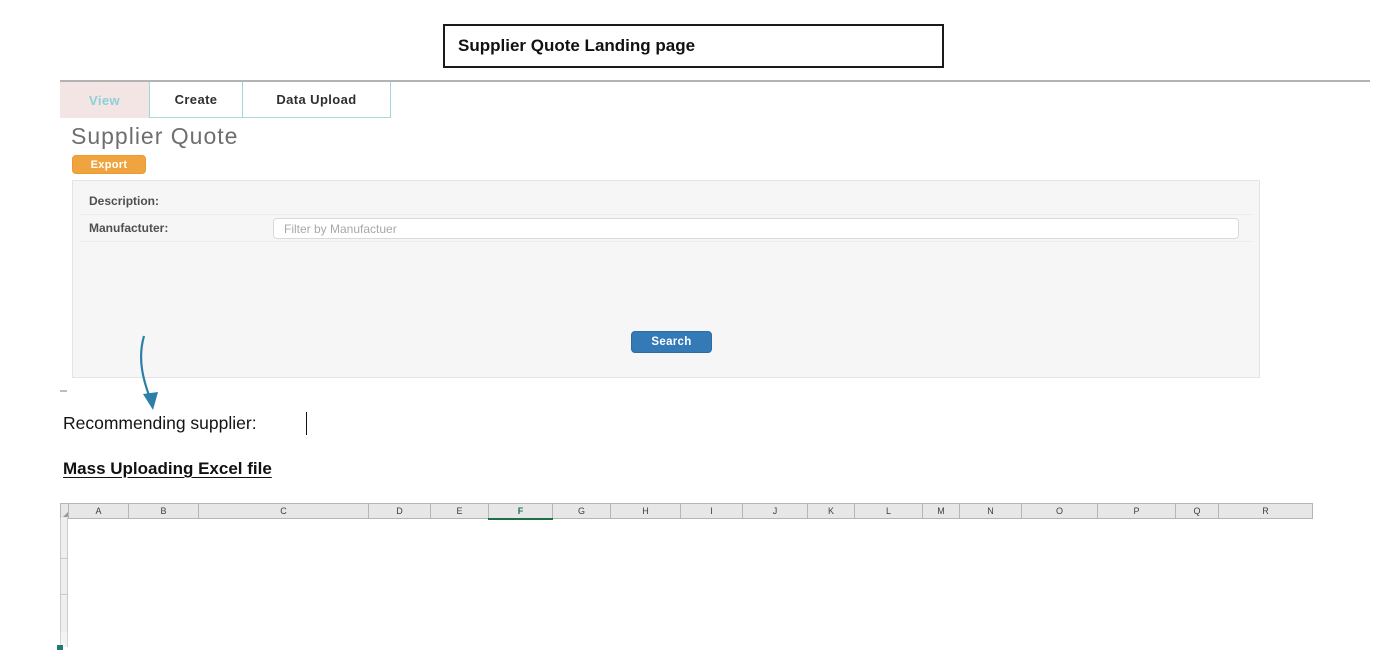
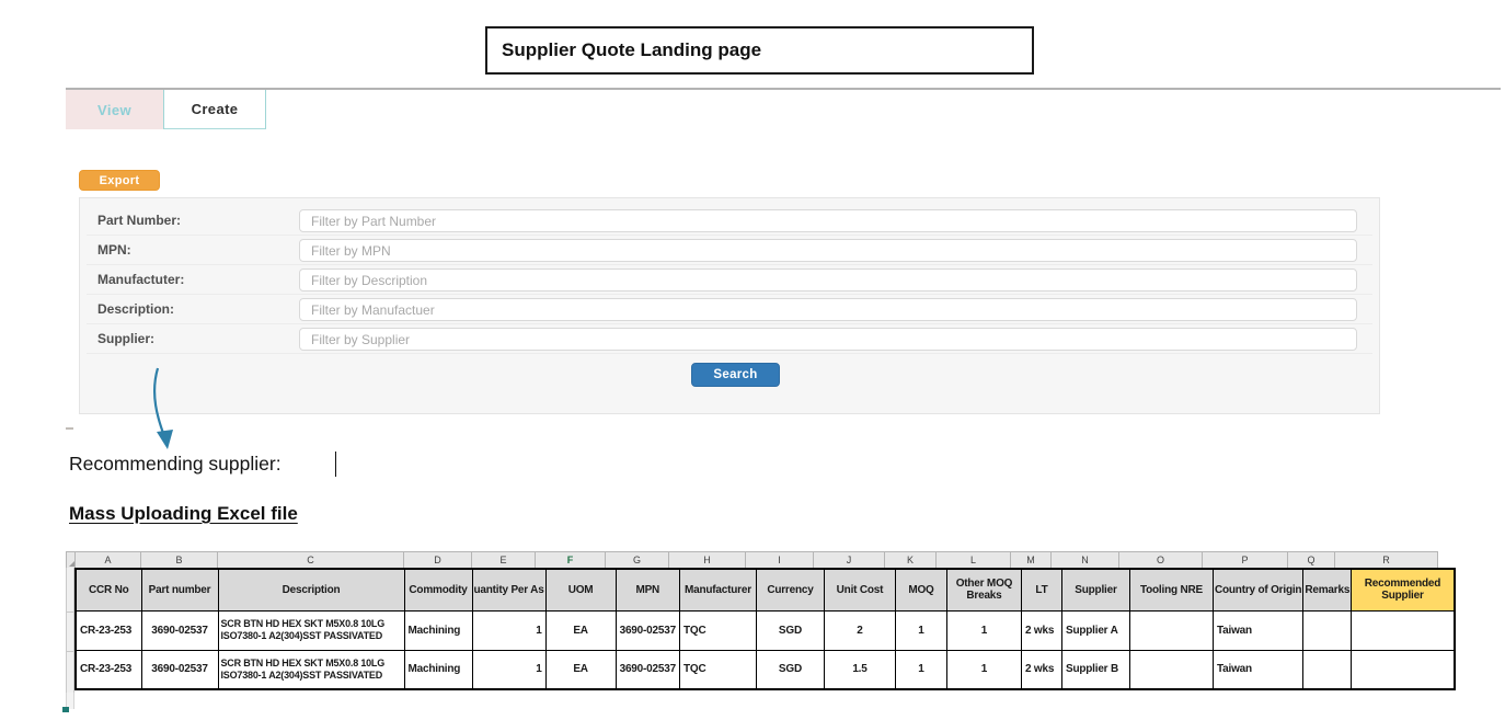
  Supplier Quote Landing page
  View
  Create
- Data Upload
- Supplier Quote
  Export
+ Part Number:
+ Filter by Part Number
+ MPN:
+ Filter by MPN
- Description:
+ Manufactuter:
+ Filter by Description
- Manufactuter:
+ Description:
  Filter by Manufactuer
+ Supplier:
+ Filter by Supplier
  Search
  Recommending supplier:
  Mass Uploading Excel file
  	A	B	C	D	E	F	G	H	I	J	K	L	M	N	O	P	Q	R
+ CCR No	Part number	Description	Commodity	uantity Per As	UOM	MPN	Manufacturer	Currency	Unit Cost	MOQ	Other MOQ Breaks	LT	Supplier	Tooling NRE	Country of Origin	Remarks	Recommended Supplier
+ CR-23-253	3690-02537	SCR BTN HD HEX SKT M5X0.8 10LG ISO7380-1 A2(304)SST PASSIVATED	Machining	1	EA	3690-02537	TQC	SGD	2	1	1	2 wks	Supplier A		Taiwan
+ CR-23-253	3690-02537	SCR BTN HD HEX SKT M5X0.8 10LG ISO7380-1 A2(304)SST PASSIVATED	Machining	1	EA	3690-02537	TQC	SGD	1.5	1	1	2 wks	Supplier B		Taiwan
